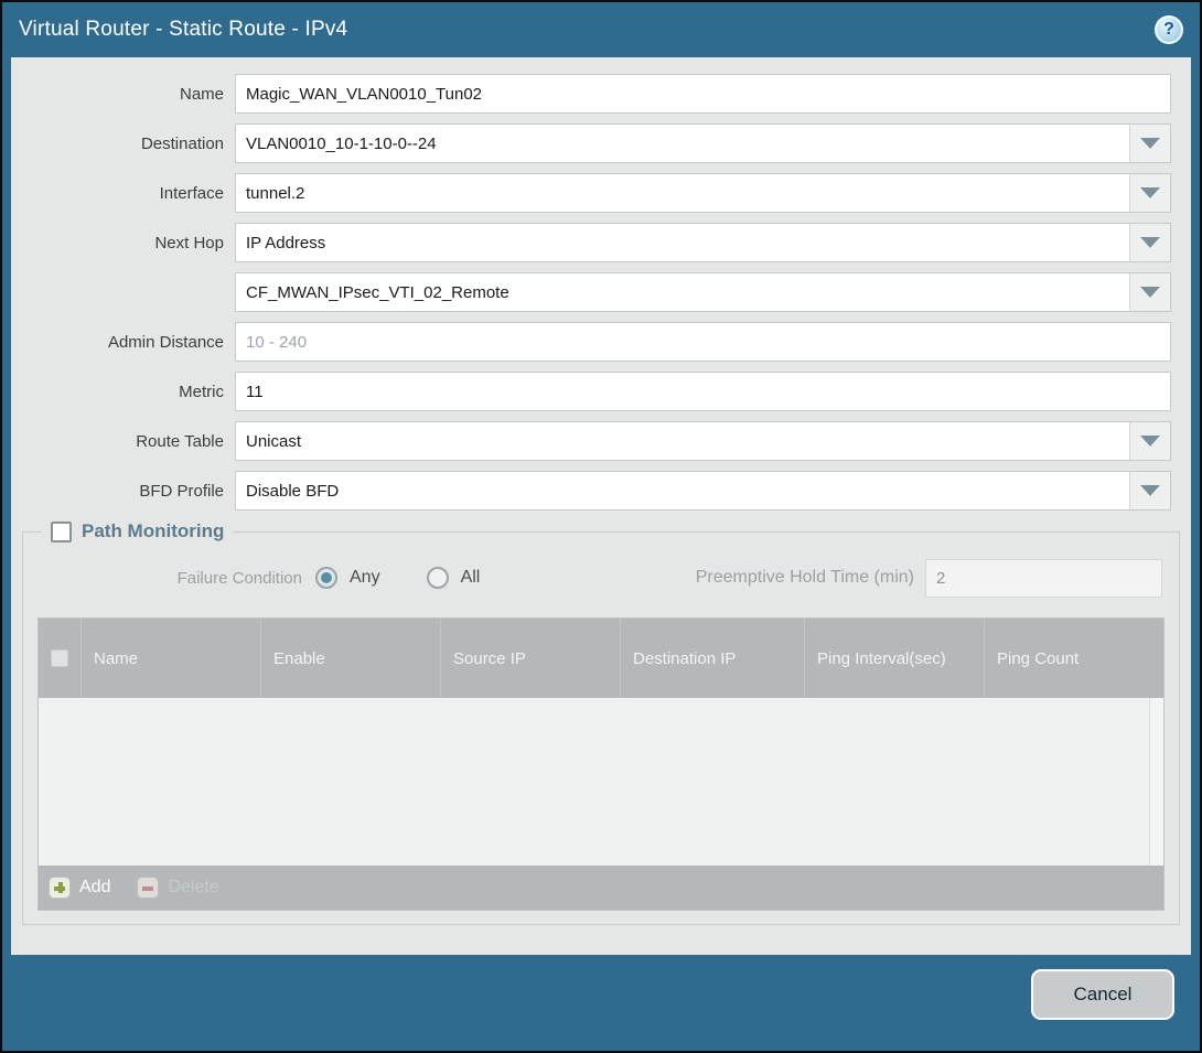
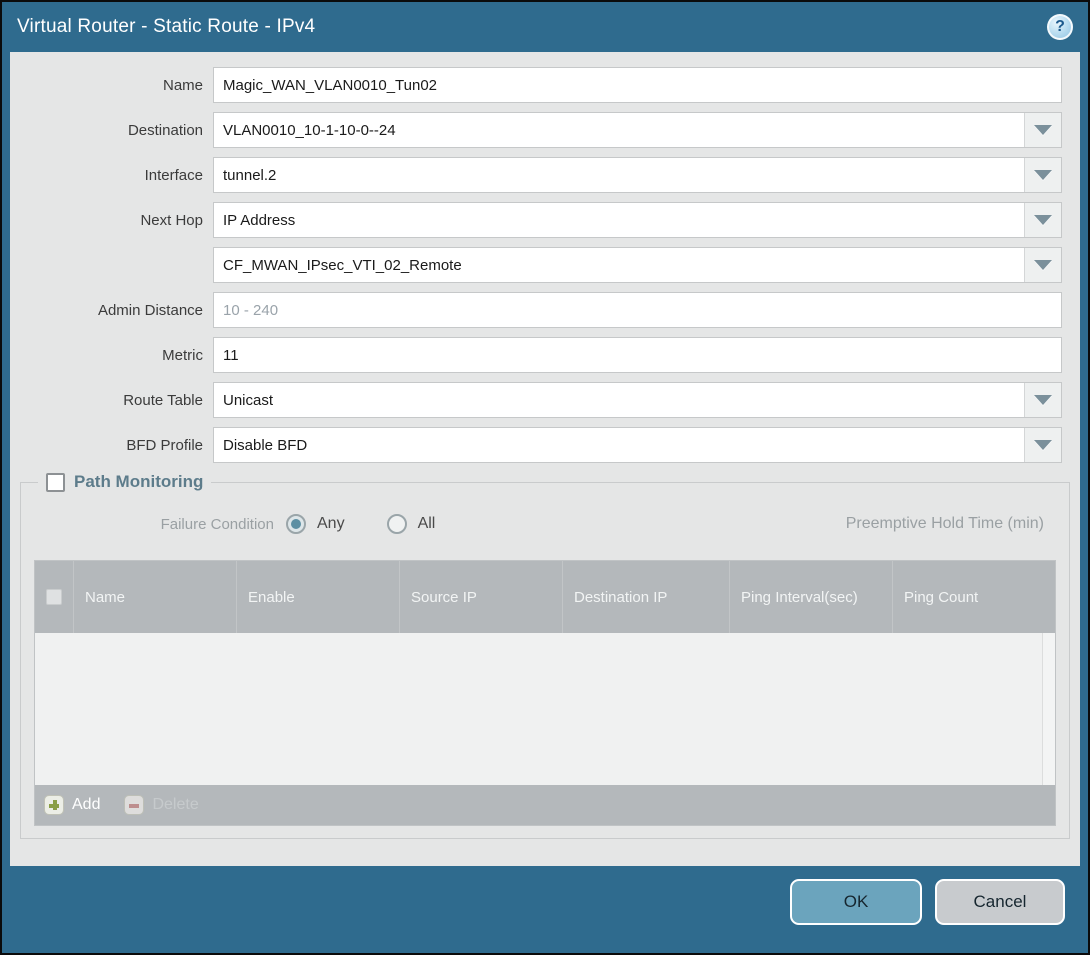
  Virtual Router - Static Route - IPv4
  ?
  Name
  Magic_WAN_VLAN0010_Tun02
  Destination
  VLAN0010_10-1-10-0--24
  Interface
  tunnel.2
  Next Hop
  IP Address
  CF_MWAN_IPsec_VTI_02_Remote
  Admin Distance
  10 - 240
  Metric
  11
  Route Table
  Unicast
  BFD Profile
  Disable BFD
  Path Monitoring
  Failure Condition
  Any
  All
  Preemptive Hold Time (min)
- 2
  Name
  Enable
  Source IP
  Destination IP
  Ping Interval(sec)
  Ping Count
  Add
+ OK
  Cancel
